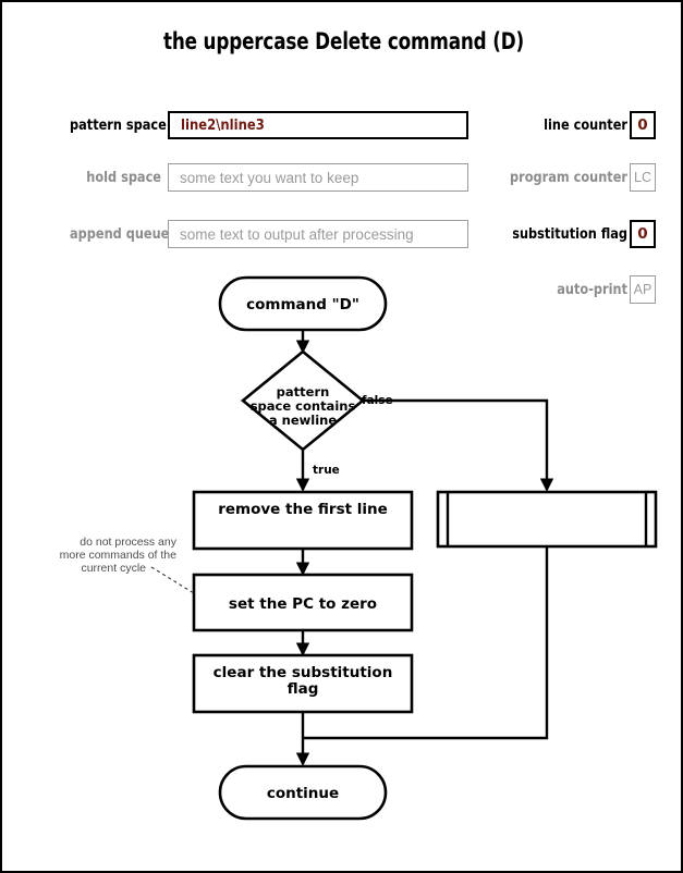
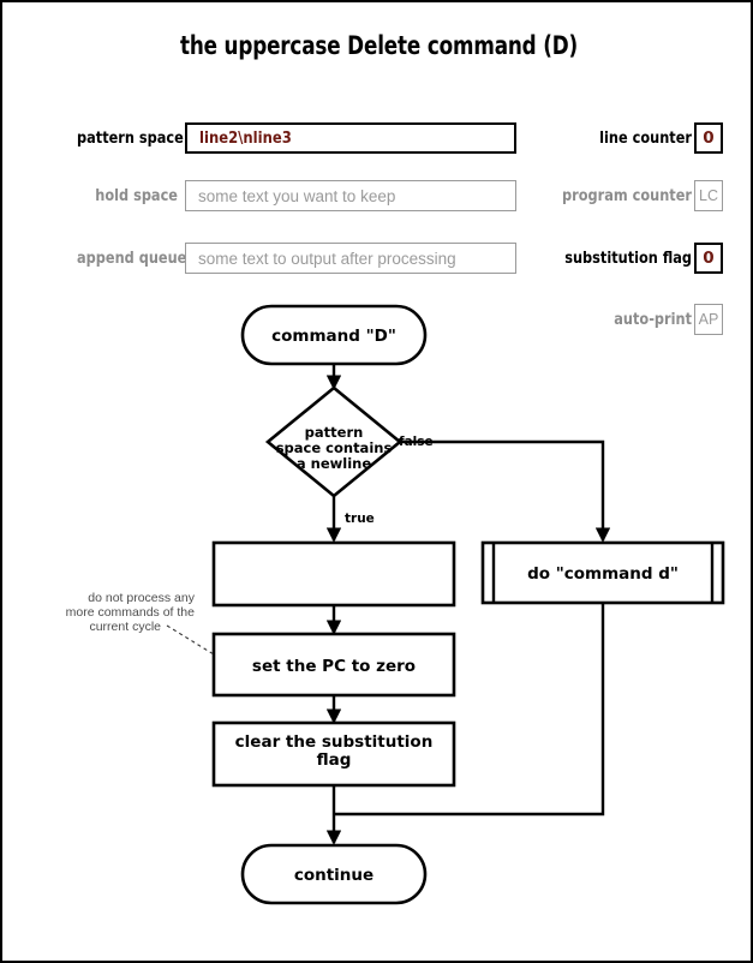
  the uppercase Delete command (D)
  pattern spac
  line2\nline3
  hold space
  some text you want to keep
  append queu
  some text to output after processing
  line counter
  0
  program counter
  LC
  substitution flag
  0
  auto-print
  AP
  command "D"
  pattern
  space contains
  a newline
  false
  true
- remove the first line
  set the PC to zero
  clear the substitution
  flag
+ do "command d"
  continue
  do not process any
  more commands of the
  current cycle
